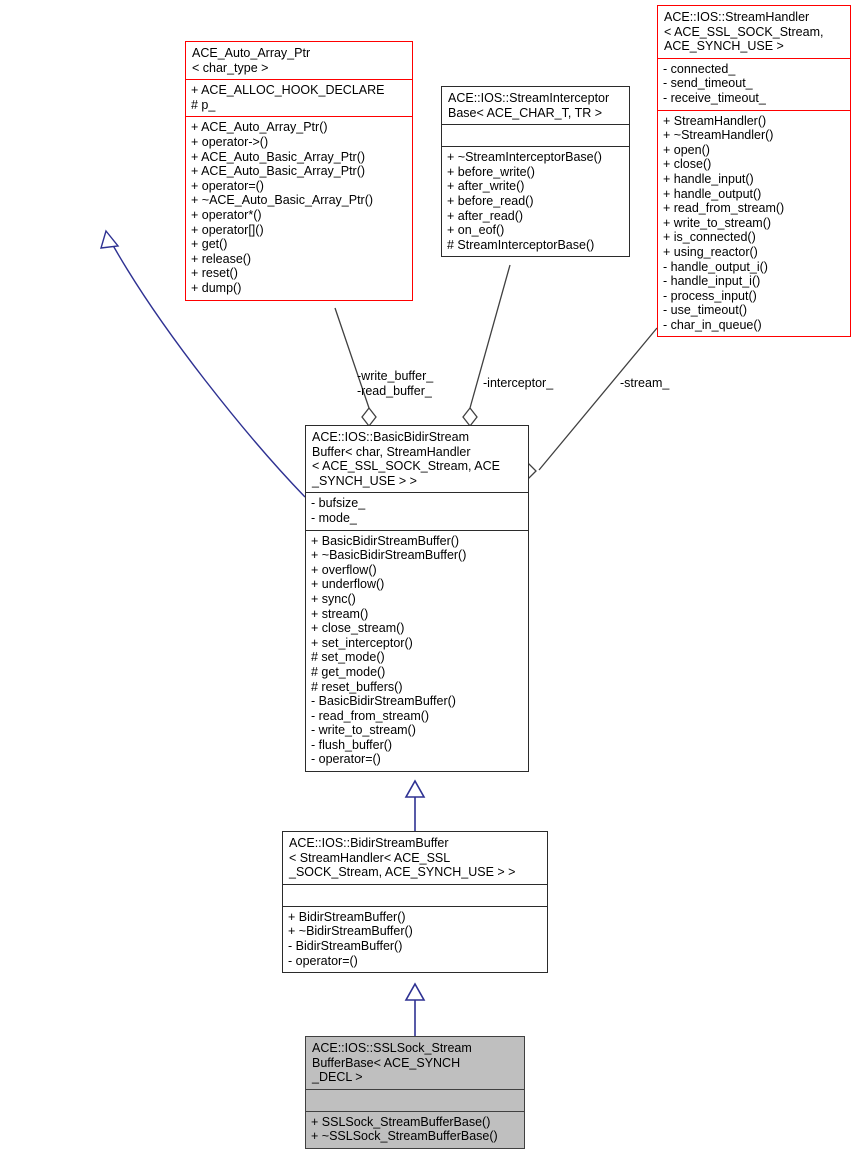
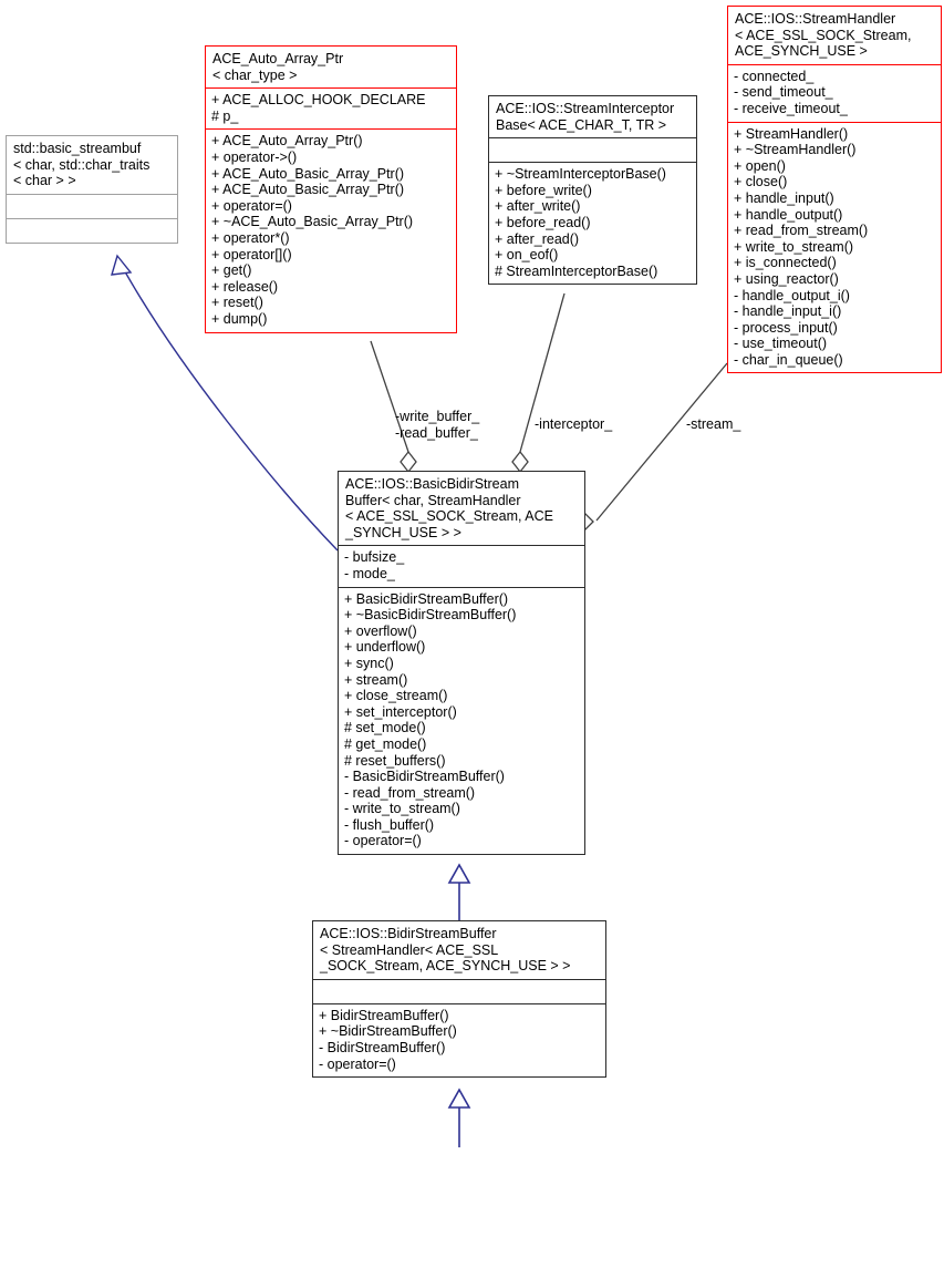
+ std::basic_streambuf
+ < char, std::char_traits
+ < char > >
  ACE_Auto_Array_Ptr
  < char_type >
  + ACE_ALLOC_HOOK_DECLARE
  # p_
  + ACE_Auto_Array_Ptr()
  + operator->()
  + ACE_Auto_Basic_Array_Ptr()
  + ACE_Auto_Basic_Array_Ptr()
  + operator=()
  + ~ACE_Auto_Basic_Array_Ptr()
  + operator*()
  + operator[]()
  + get()
  + release()
  + reset()
  + dump()
  ACE::IOS::StreamInterceptor
  Base< ACE_CHAR_T, TR >
  + ~StreamInterceptorBase()
  + before_write()
  + after_write()
  + before_read()
  + after_read()
  + on_eof()
  # StreamInterceptorBase()
  ACE::IOS::StreamHandler
  < ACE_SSL_SOCK_Stream,
  ACE_SYNCH_USE >
  - connected_
  - send_timeout_
  - receive_timeout_
  + StreamHandler()
  + ~StreamHandler()
  + open()
  + close()
  + handle_input()
  + handle_output()
  + read_from_stream()
  + write_to_stream()
  + is_connected()
  + using_reactor()
  - handle_output_i()
  - handle_input_i()
  - process_input()
  - use_timeout()
  - char_in_queue()
  ACE::IOS::BasicBidirStream
  Buffer< char, StreamHandler
  < ACE_SSL_SOCK_Stream, ACE
  _SYNCH_USE > >
  - bufsize_
  - mode_
  + BasicBidirStreamBuffer()
  + ~BasicBidirStreamBuffer()
  + overflow()
  + underflow()
  + sync()
  + stream()
  + close_stream()
  + set_interceptor()
  # set_mode()
  # get_mode()
  # reset_buffers()
  - BasicBidirStreamBuffer()
  - read_from_stream()
  - write_to_stream()
  - flush_buffer()
  - operator=()
  ACE::IOS::BidirStreamBuffer
  < StreamHandler< ACE_SSL
  _SOCK_Stream, ACE_SYNCH_USE > >
  + BidirStreamBuffer()
  + ~BidirStreamBuffer()
  - BidirStreamBuffer()
  - operator=()
- ACE::IOS::SSLSock_Stream
- BufferBase< ACE_SYNCH
- _DECL >
- + SSLSock_StreamBufferBase()
- + ~SSLSock_StreamBufferBase()
  -write_buffer_
  -read_buffer_
  -interceptor_
  -stream_
